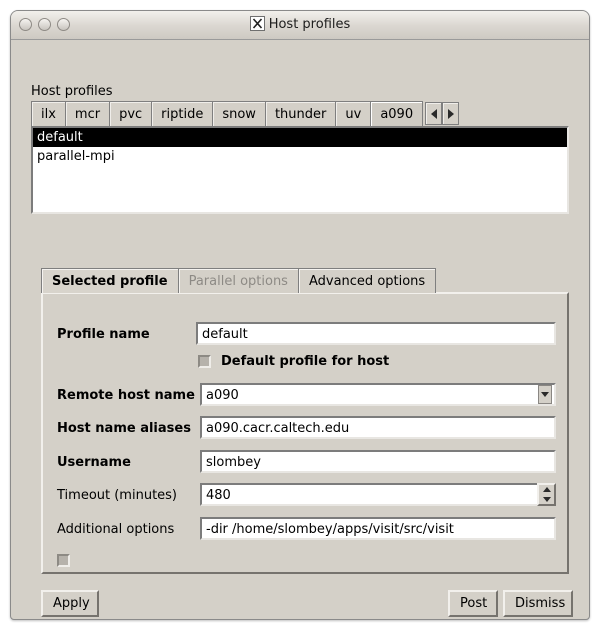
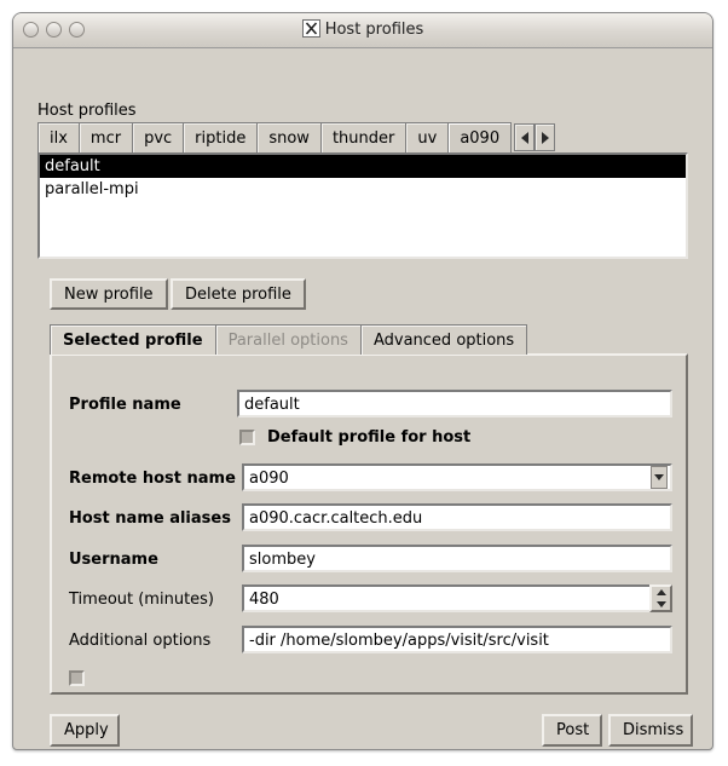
  Host profiles
  Host profiles
  ilx
  mcr
  pvc
  riptide
  snow
  thunder
  uv
  a090
  default
  parallel-mpi
+ New profile
+ Delete profile
  Selected profile
  Parallel options
  Advanced options
  Profile name
  default
  Default profile for host
  Remote host name
  a090
  Host name aliases
  a090.cacr.caltech.edu
  Username
  slombey
  Timeout (minutes)
  480
  Additional options
  -dir /home/slombey/apps/visit/src/visit
  Apply
  Post
  Dismiss
